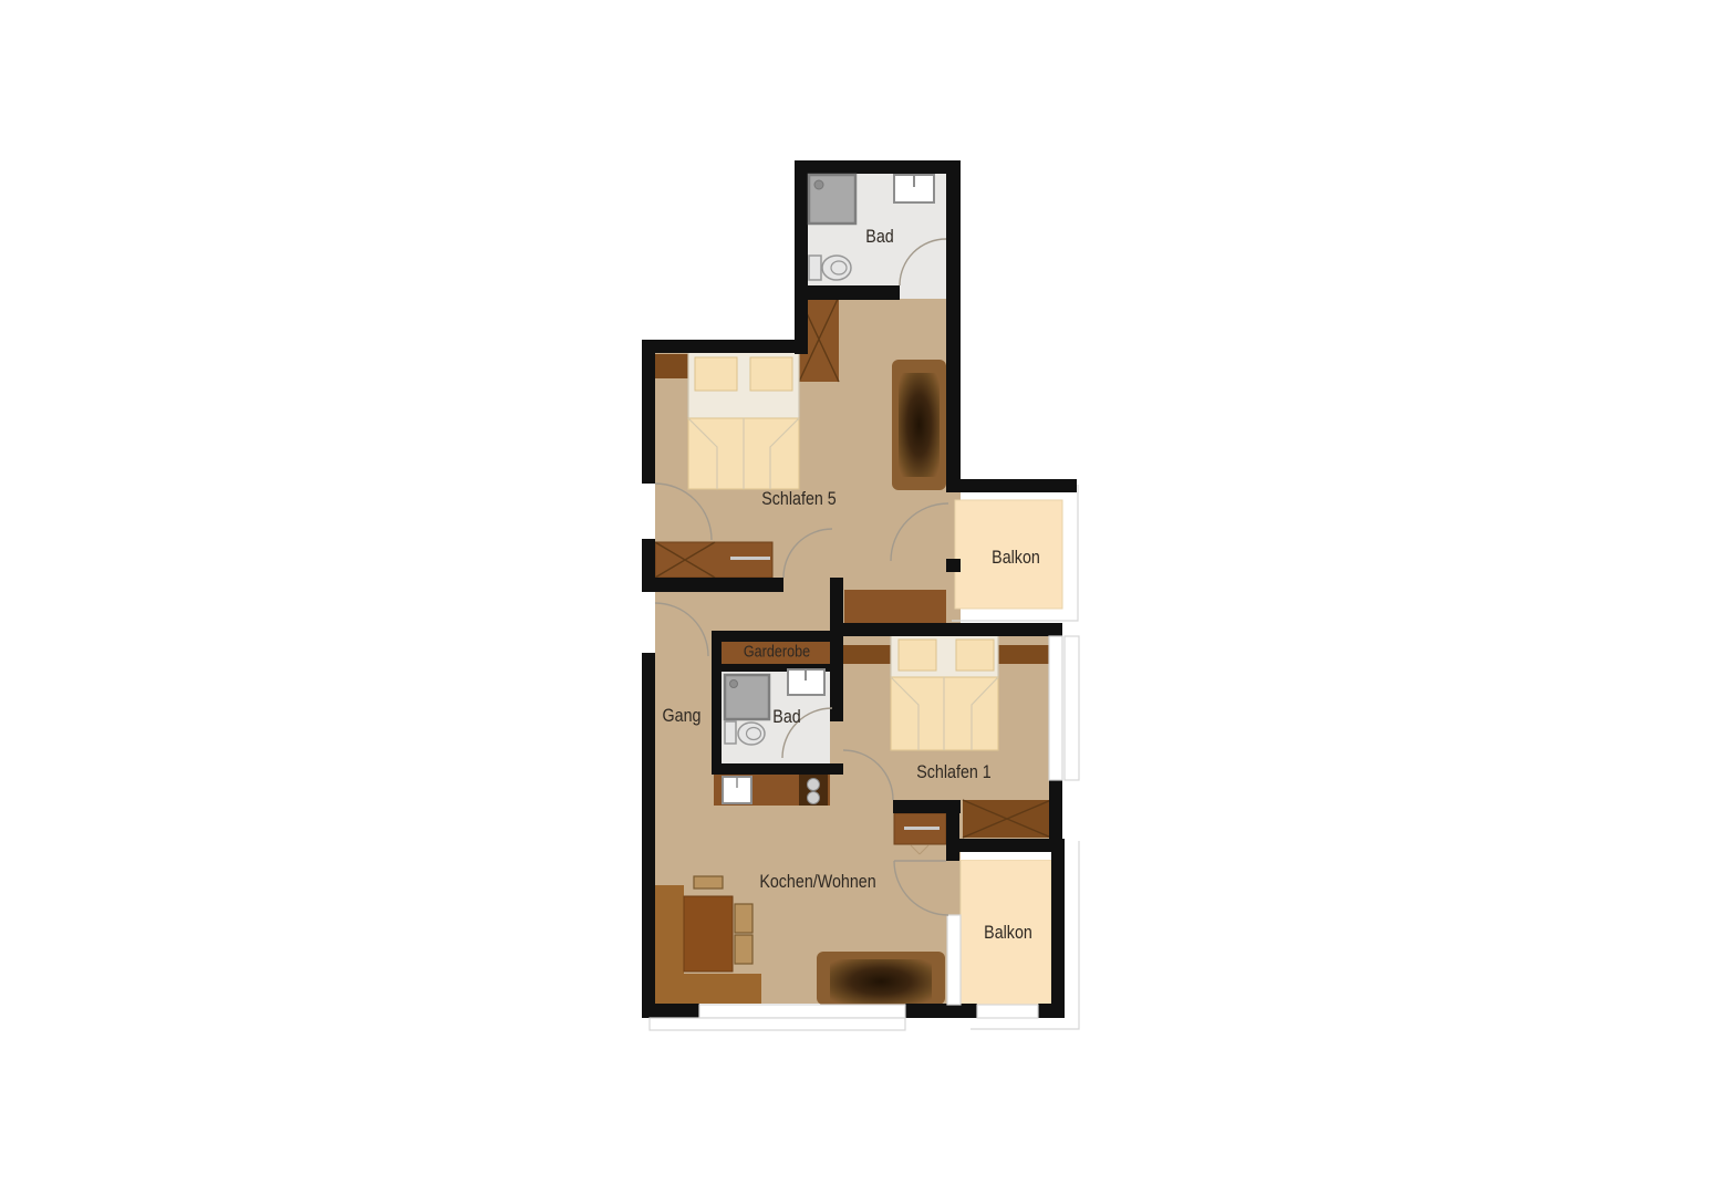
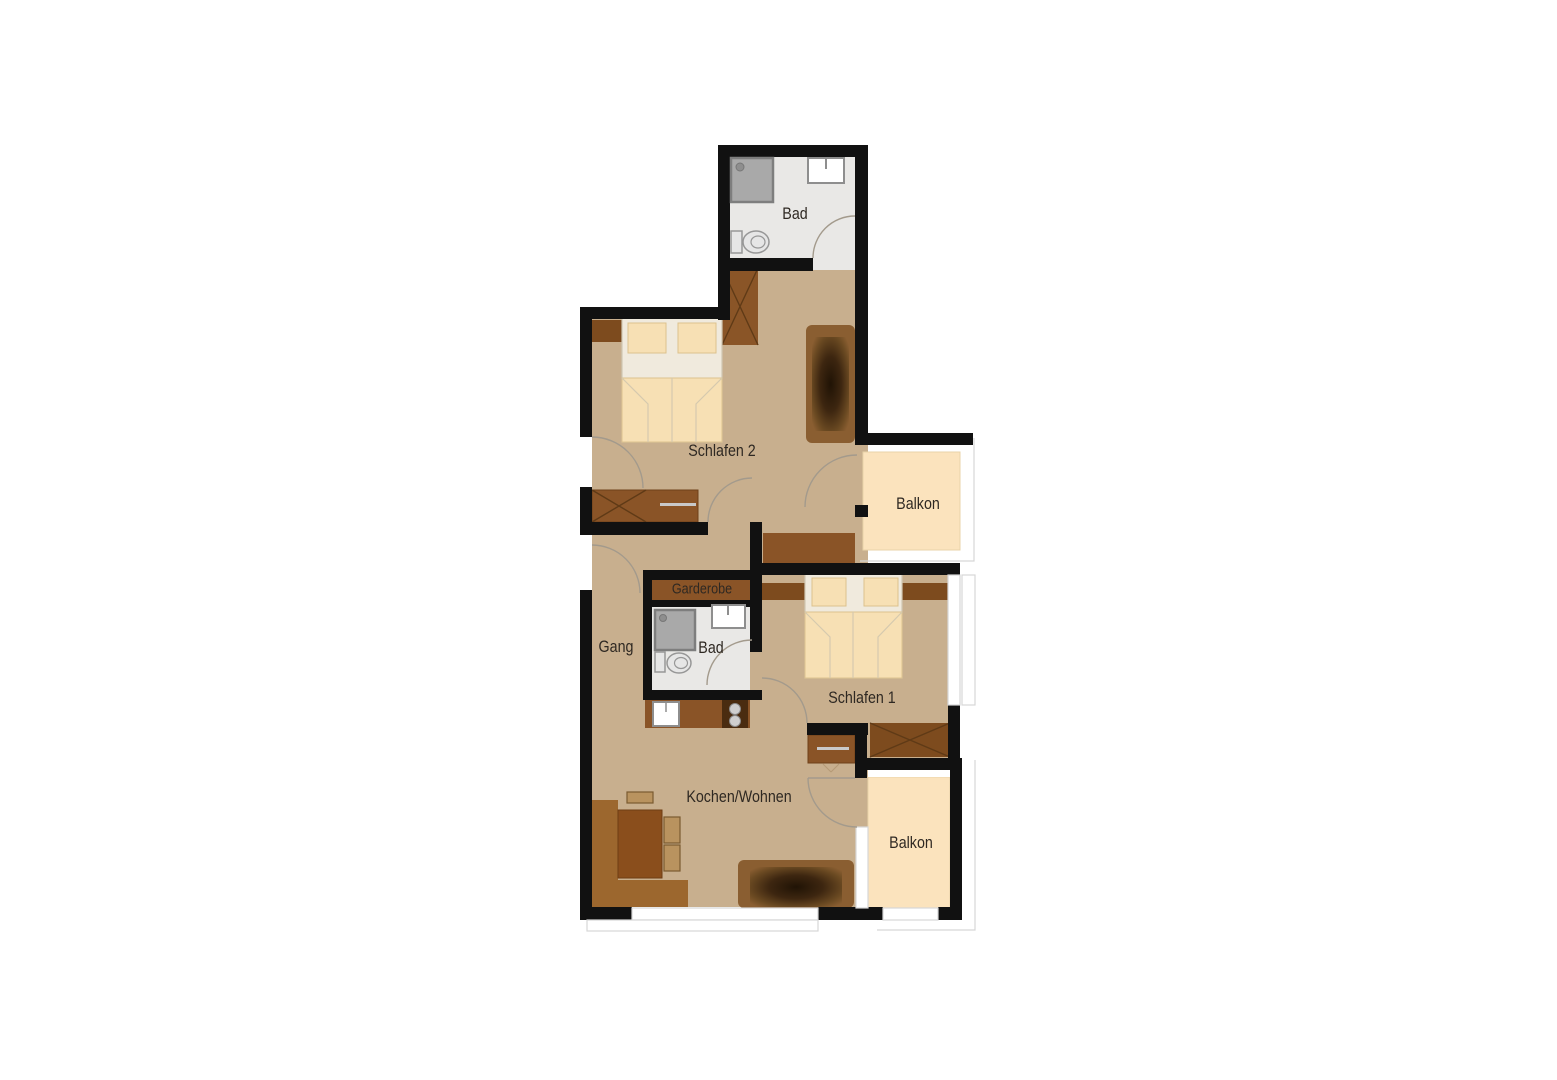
  Bad
- Schlafen 5
+ Schlafen 2
  Balkon
  Garderobe
  Gang
  Bad
  Schlafen 1
  Kochen/Wohnen
  Balkon
